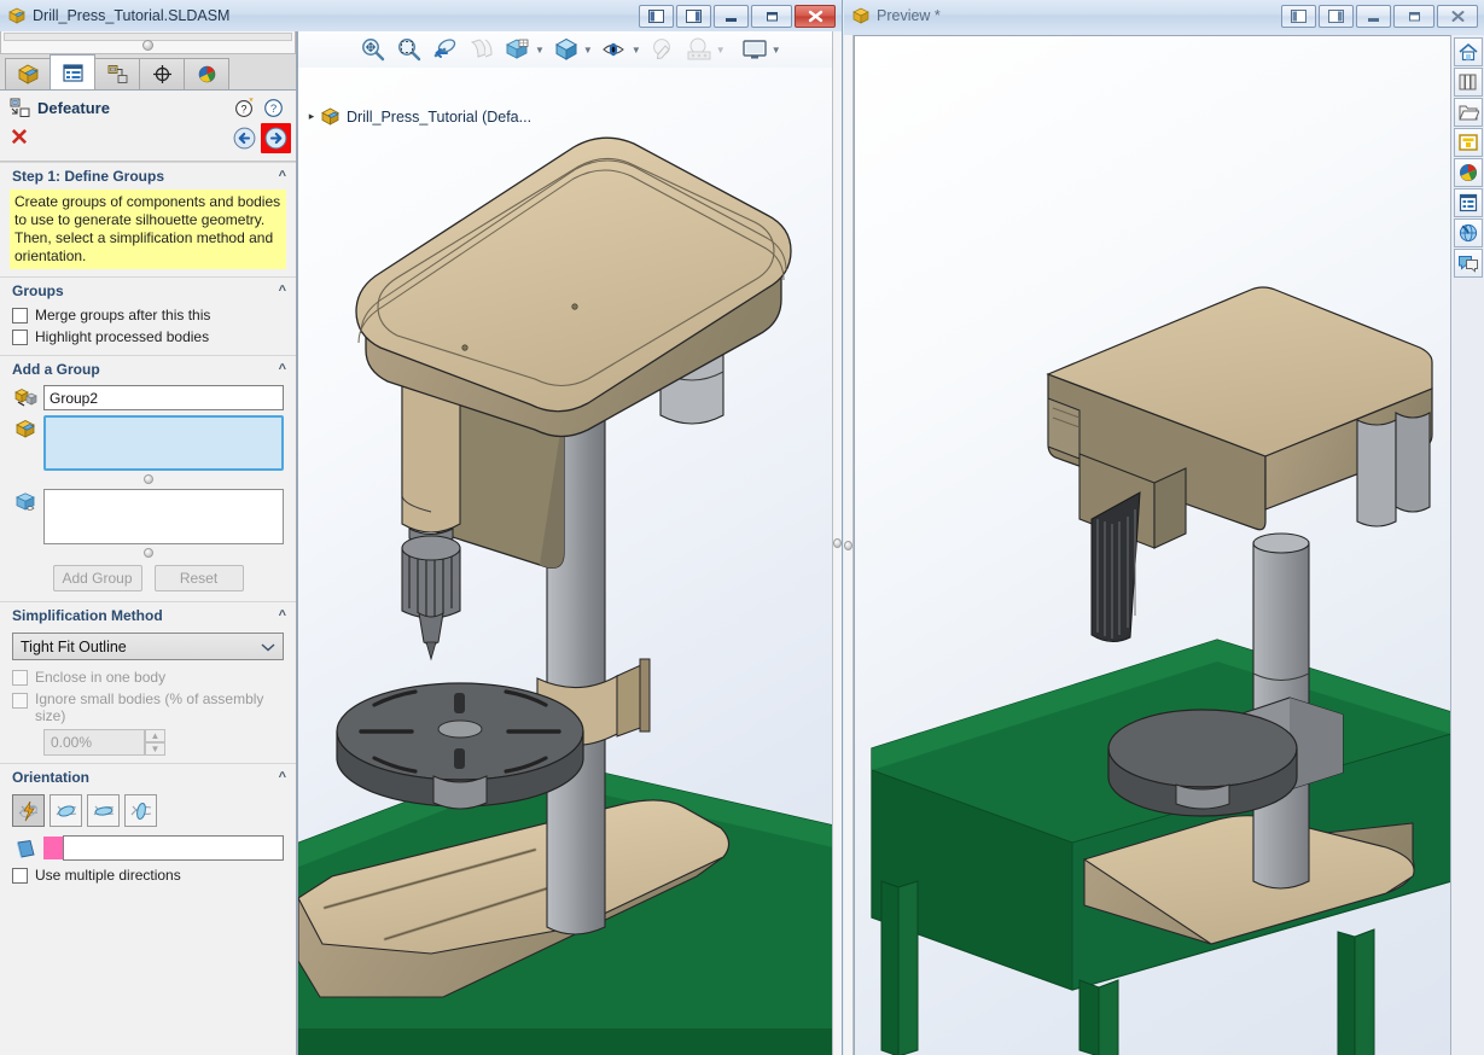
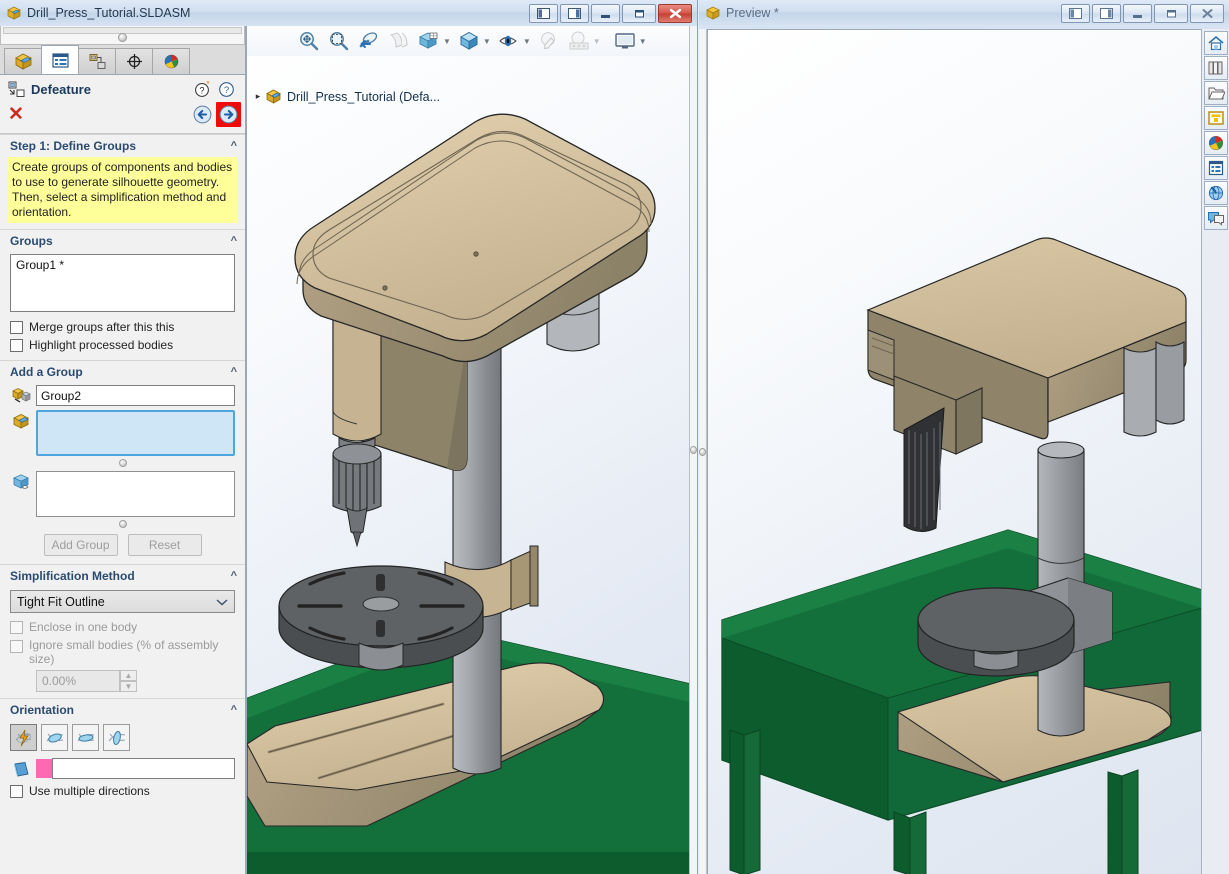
  Drill_Press_Tutorial.SLDASM
  Defeature
  ?
  *
  ?
  ✕
  Step 1: Define Groups
  ^
  Create groups of components and bodies to use to generate silhouette geometry. Then, select a simplification method and orientation.
  Groups
  ^
+ Group1 *
  Merge groups after this this
  Highlight processed bodies
  Add a Group
  ^
  Group2
  Add Group
  Reset
  Simplification Method
  ^
  Tight Fit Outline
  Enclose in one body
  Ignore small bodies (% of assembly size)
  0.00%
  ▲
  ▼
  Orientation
  ^
  Use multiple directions
  ▼
  ▼
  ▼
  ▼
  ▼
  ▸
  Drill_Press_Tutorial (Defa...
  Preview *
